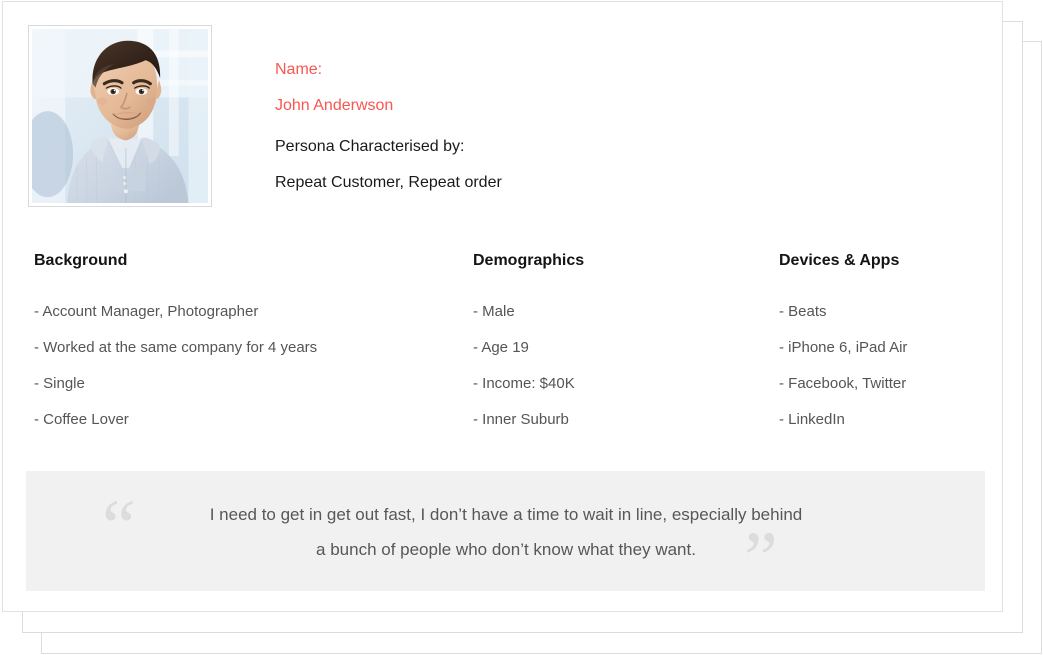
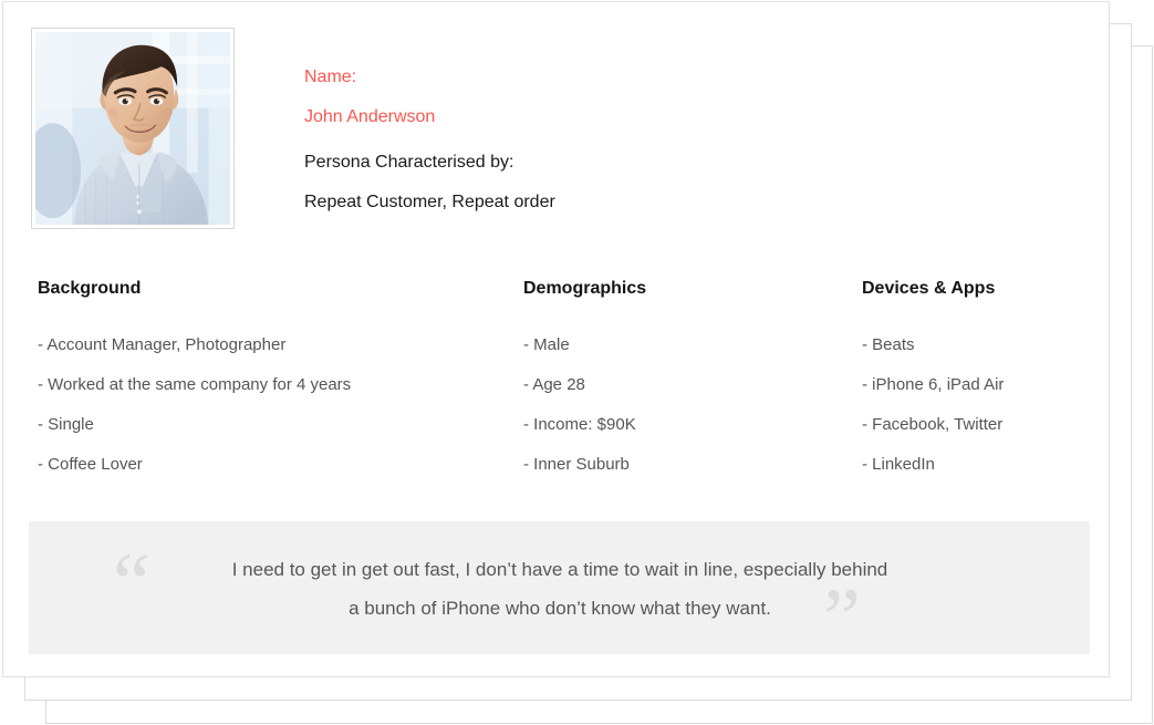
  Name:
  John Anderwson
  Persona Characterised by:
  Repeat Customer, Repeat order
  Background
  - Account Manager, Photographer
  - Worked at the same company for 4 years
  - Single
  - Coffee Lover
  Demographics
  - Male
- - Age 19
+ - Age 28
- - Income: $40K
+ - Income: $90K
  - Inner Suburb
  Devices & Apps
  - Beats
  - iPhone 6, iPad Air
  - Facebook, Twitter
  - LinkedIn
  I need to get in get out fast, I don’t have a time to wait in line, especially behind
- a bunch of people who don’t know what they want.
+ a bunch of iPhone who don’t know what they want.
  ”
